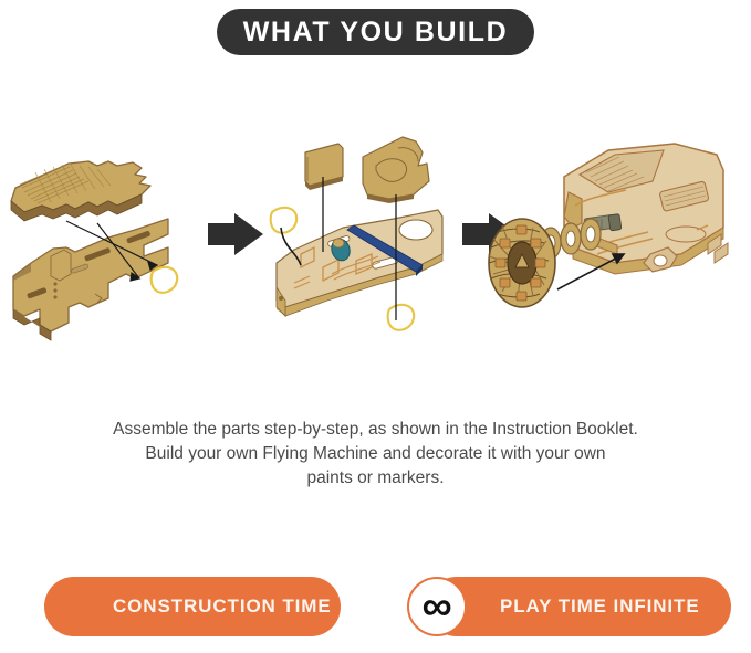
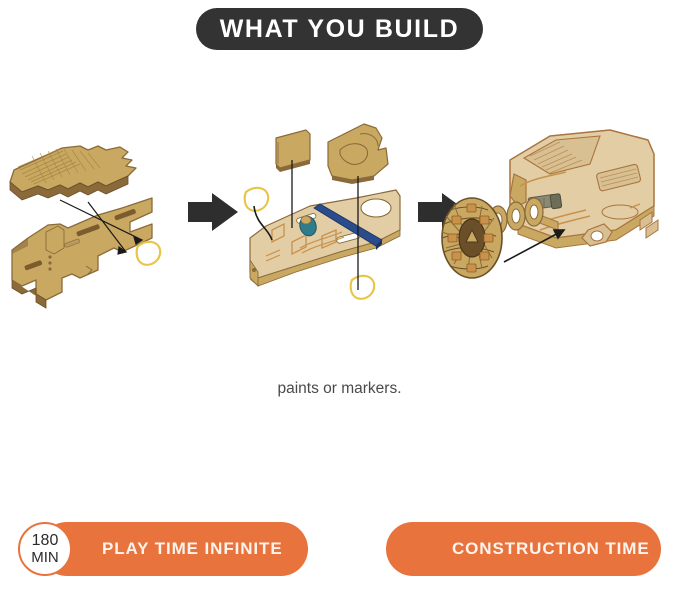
  WHAT YOU BUILD
- Assemble the parts step-by-step, as shown in the Instruction Booklet.
- Build your own Flying Machine and decorate it with your own
  paints or markers.
- CONSTRUCTION TIME
+ PLAY TIME INFINITE
+ 180
+ MIN
- PLAY TIME INFINITE
+ CONSTRUCTION TIME
- ∞
